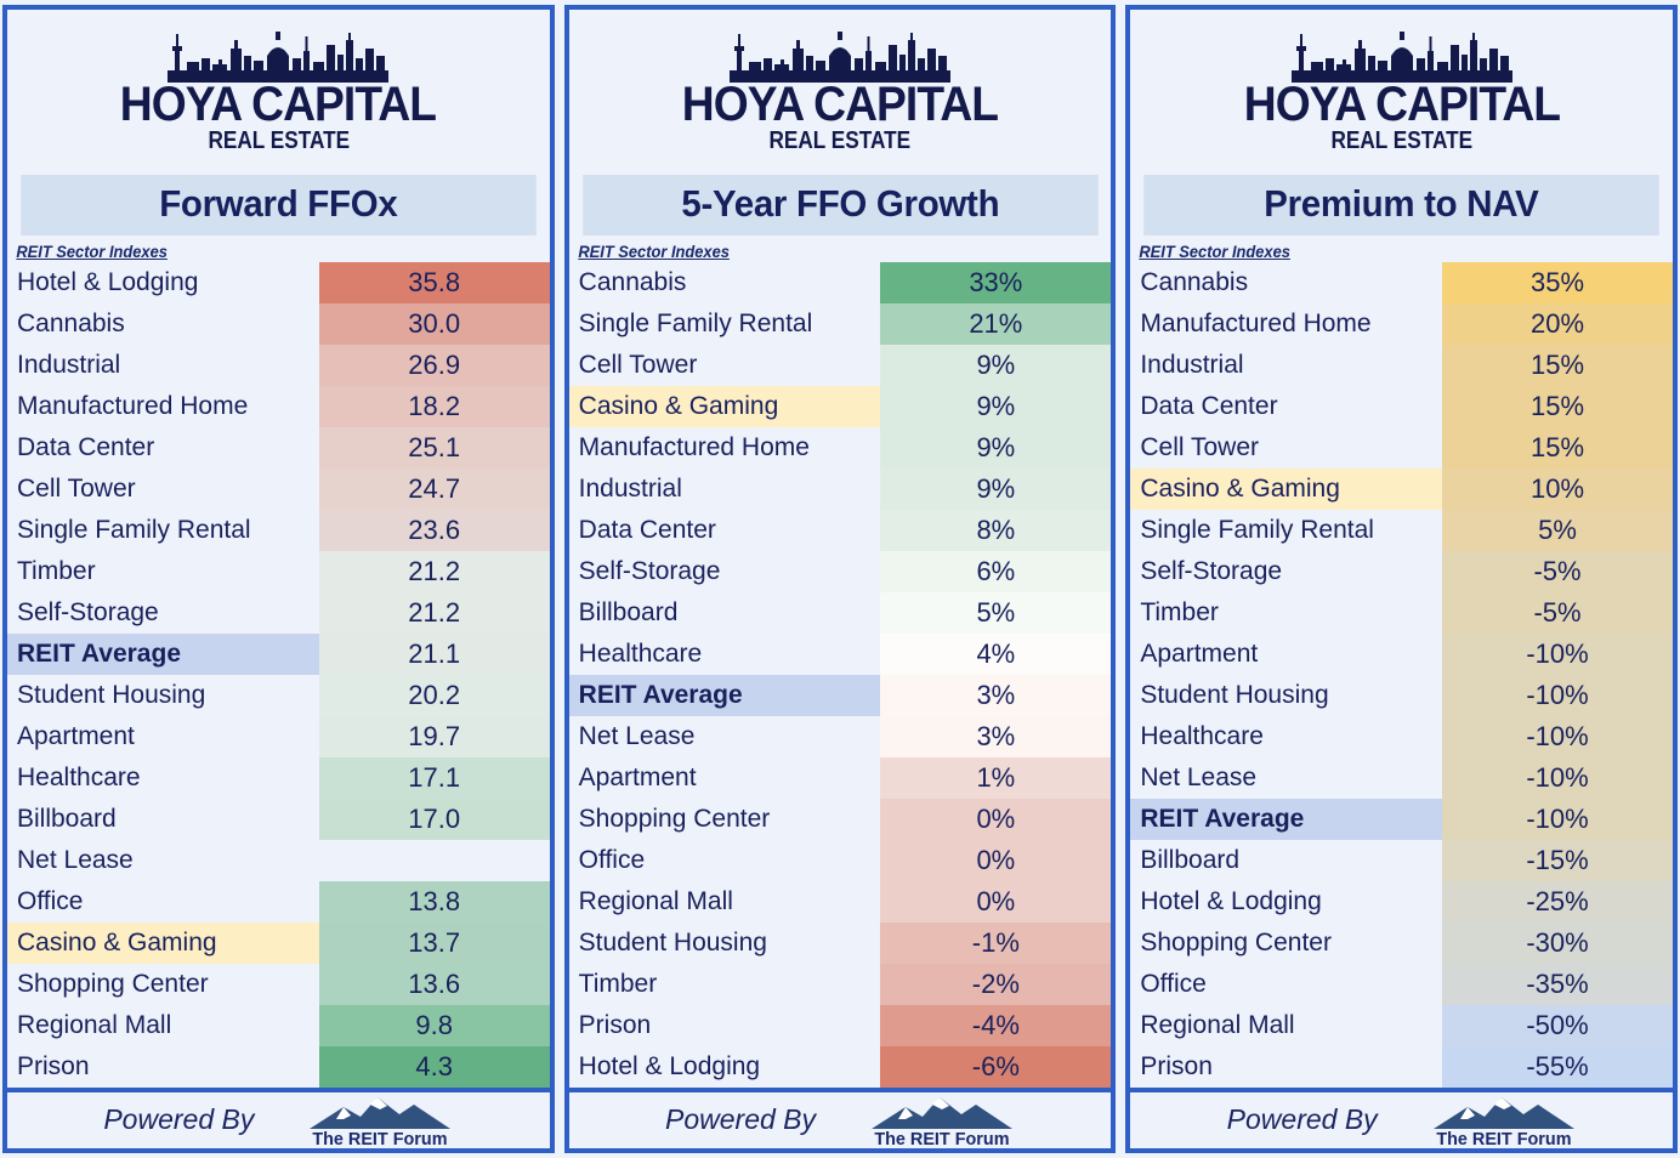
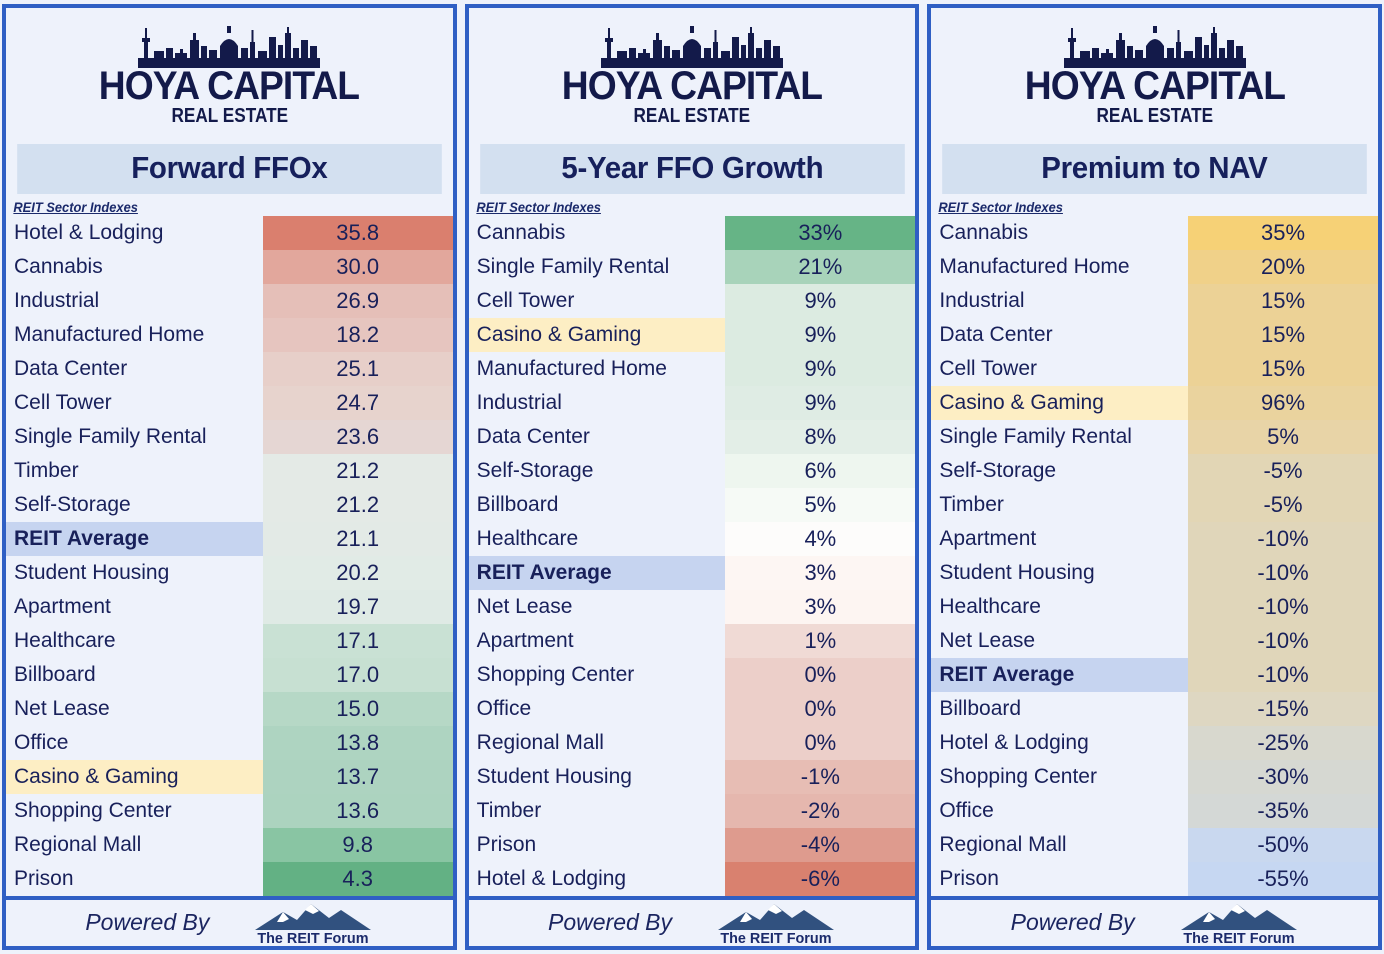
  HOYA CAPITAL
  REAL ESTATE
  Forward FFOx
  REIT Sector Indexes
  Hotel & Lodging
  35.8
  Cannabis
  30.0
  Industrial
  26.9
  Manufactured Home
  18.2
  Data Center
  25.1
  Cell Tower
  24.7
  Single Family Rental
  23.6
  Timber
  21.2
  Self-Storage
  21.2
  REIT Average
  21.1
  Student Housing
  20.2
  Apartment
  19.7
  Healthcare
  17.1
  Billboard
  17.0
  Net Lease
+ 15.0
  Office
  13.8
  Casino & Gaming
  13.7
  Shopping Center
  13.6
  Regional Mall
  9.8
  Prison
  4.3
  Powered By
  The REIT Forum
  HOYA CAPITAL
  REAL ESTATE
  5-Year FFO Growth
  REIT Sector Indexes
  Cannabis
  33%
  Single Family Rental
  21%
  Cell Tower
  9%
  Casino & Gaming
  9%
  Manufactured Home
  9%
  Industrial
  9%
  Data Center
  8%
  Self-Storage
  6%
  Billboard
  5%
  Healthcare
  4%
  REIT Average
  3%
  Net Lease
  3%
  Apartment
  1%
  Shopping Center
  0%
  Office
  0%
  Regional Mall
  0%
  Student Housing
  -1%
  Timber
  -2%
  Prison
  -4%
  Hotel & Lodging
  -6%
  Powered By
  The REIT Forum
  HOYA CAPITAL
  REAL ESTATE
  Premium to NAV
  REIT Sector Indexes
  Cannabis
  35%
  Manufactured Home
  20%
  Industrial
  15%
  Data Center
  15%
  Cell Tower
  15%
  Casino & Gaming
- 10%
+ 96%
  Single Family Rental
  5%
  Self-Storage
  -5%
  Timber
  -5%
  Apartment
  -10%
  Student Housing
  -10%
  Healthcare
  -10%
  Net Lease
  -10%
  REIT Average
  -10%
  Billboard
  -15%
  Hotel & Lodging
  -25%
  Shopping Center
  -30%
  Office
  -35%
  Regional Mall
  -50%
  Prison
  -55%
  Powered By
  The REIT Forum
